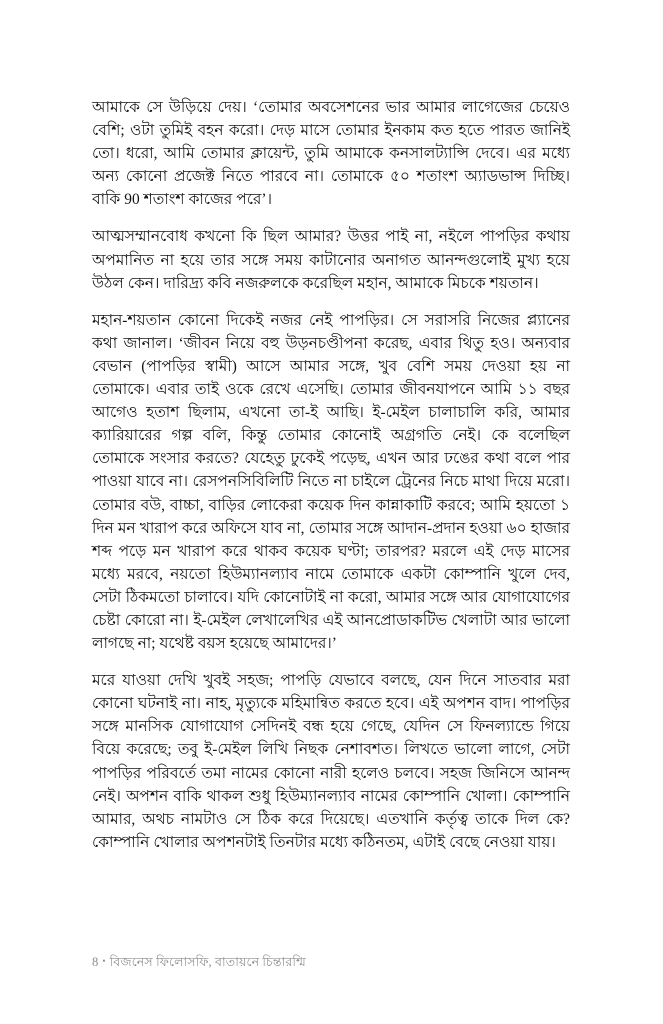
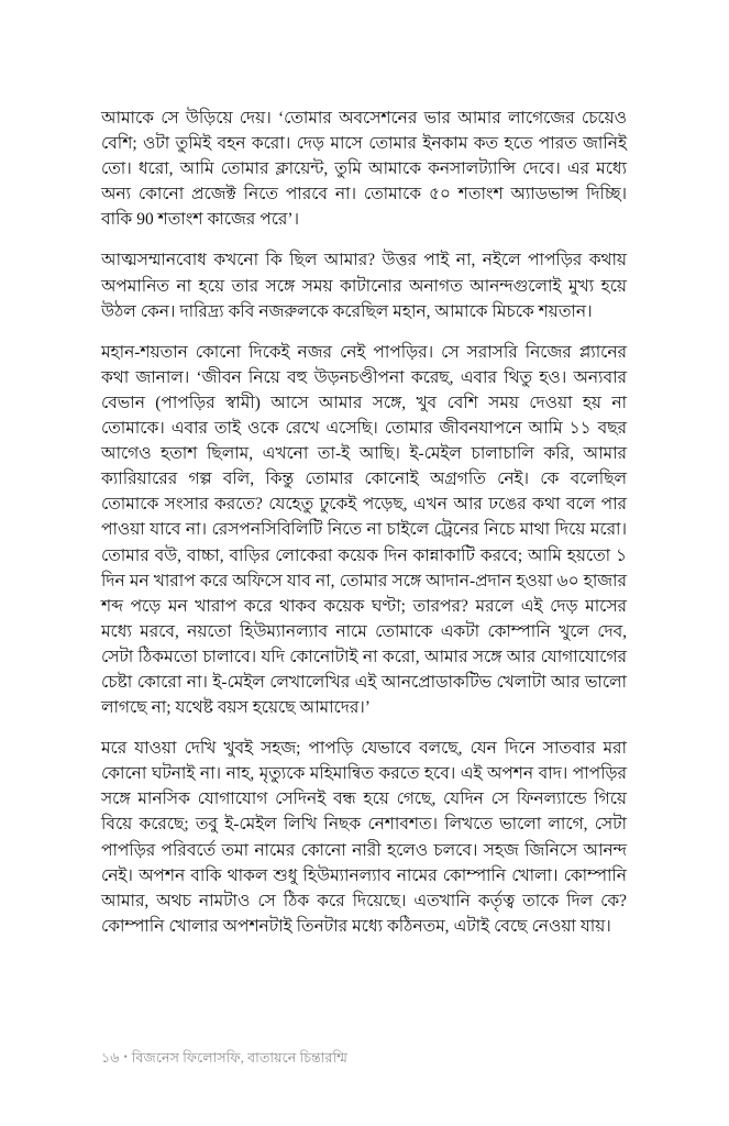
  আমাকে সে উড়িয়ে দেয়। ‘তোমার অবসেশনের ভার আমার লাগেজের চেয়েও বেশি; ওটা তুমিই বহন করো। দেড় মাসে তোমার ইনকাম কত হতে পারত জানিই তো। ধরো, আমি তোমার ক্লায়েন্ট, তুমি আমাকে কনসালট্যান্সি দেবে। এর মধ্যে অন্য কোনো প্রজেক্ট নিতে পারবে না। তোমাকে ৫০ শতাংশ অ্যাডভান্স দিচ্ছি। বাকি 90 শতাংশ কাজের পরে’।
  আত্মসম্মানবোধ কখনো কি ছিল আমার? উত্তর পাই না, নইলে পাপড়ির কথায় অপমানিত না হয়ে তার সঙ্গে সময় কাটানোর অনাগত আনন্দগুলোই মুখ্য হয়ে উঠল কেন। দারিদ্র্য কবি নজরুলকে করেছিল মহান, আমাকে মিচকে শয়তান।
  মহান-শয়তান কোনো দিকেই নজর নেই পাপড়ির। সে সরাসরি নিজের প্ল্যানের কথা জানাল। ‘জীবন নিয়ে বহু উড়নচণ্ডীপনা করেছ, এবার থিতু হও। অন্যবার বেভান (পাপড়ির স্বামী) আসে আমার সঙ্গে, খুব বেশি সময় দেওয়া হয় না তোমাকে। এবার তাই ওকে রেখে এসেছি। তোমার জীবনযাপনে আমি ১১ বছর আগেও হতাশ ছিলাম, এখনো তা-ই আছি। ই-মেইল চালাচালি করি, আমার ক্যারিয়ারের গল্প বলি, কিন্তু তোমার কোনোই অগ্রগতি নেই। কে বলেছিল তোমাকে সংসার করতে? যেহেতু ঢুকেই পড়েছ, এখন আর ঢঙের কথা বলে পার পাওয়া যাবে না। রেসপনসিবিলিটি নিতে না চাইলে ট্রেনের নিচে মাথা দিয়ে মরো। তোমার বউ, বাচ্চা, বাড়ির লোকেরা কয়েক দিন কান্নাকাটি করবে; আমি হয়তো ১ দিন মন খারাপ করে অফিসে যাব না, তোমার সঙ্গে আদান-প্রদান হওয়া ৬০ হাজার শব্দ পড়ে মন খারাপ করে থাকব কয়েক ঘণ্টা; তারপর? মরলে এই দেড় মাসের মধ্যে মরবে, নয়তো হিউম্যানল্যাব নামে তোমাকে একটা কোম্পানি খুলে দেব, সেটা ঠিকমতো চালাবে। যদি কোনোটাই না করো, আমার সঙ্গে আর যোগাযোগের চেষ্টা কোরো না। ই-মেইল লেখালেখির এই আনপ্রোডাকটিভ খেলাটা আর ভালো লাগছে না; যথেষ্ট বয়স হয়েছে আমাদের।’
  মরে যাওয়া দেখি খুবই সহজ; পাপড়ি যেভাবে বলছে, যেন দিনে সাতবার মরা কোনো ঘটনাই না। নাহ, মৃত্যুকে মহিমান্বিত করতে হবে। এই অপশন বাদ। পাপড়ির সঙ্গে মানসিক যোগাযোগ সেদিনই বন্ধ হয়ে গেছে, যেদিন সে ফিনল্যান্ডে গিয়ে বিয়ে করেছে; তবু ই-মেইল লিখি নিছক নেশাবশত। লিখতে ভালো লাগে, সেটা পাপড়ির পরিবর্তে তমা নামের কোনো নারী হলেও চলবে। সহজ জিনিসে আনন্দ নেই। অপশন বাকি থাকল শুধু হিউম্যানল্যাব নামের কোম্পানি খোলা। কোম্পানি আমার, অথচ নামটাও সে ঠিক করে দিয়েছে। এতখানি কর্তৃত্ব তাকে দিল কে? কোম্পানি খোলার অপশনটাই তিনটার মধ্যে কঠিনতম, এটাই বেছে নেওয়া যায়।
- 8 • বিজনেস ফিলোসফি, বাতায়নে চিন্তারশ্মি
+ ১৬ • বিজনেস ফিলোসফি, বাতায়নে চিন্তারশ্মি
